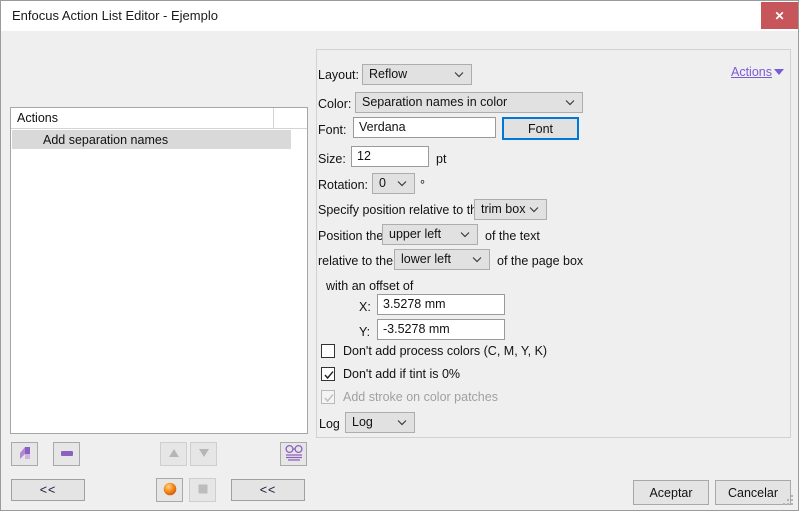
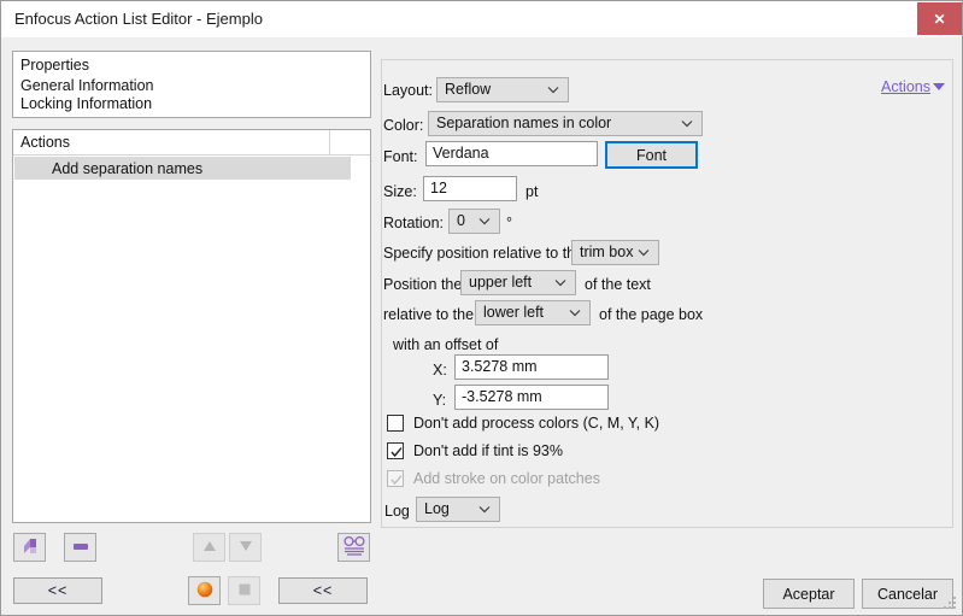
  Enfocus Action List Editor - Ejemplo
  ✕
+ Properties
+ General Information
+ Locking Information
  Actions
  Add separation names
  Actions
  Layout:
  Reflow
  Color:
  Separation names in color
  Font:
  Verdana
  Font
  Size:
  12
  pt
  Rotation:
  0
  °
  Specify position relative to t
  trim box
  Position the
  upper left
  of the text
  relative to the
  lower left
  of the page box
  with an offset of
  X:
  3.5278 mm
  Y:
  -3.5278 mm
  Don't add process colors (C, M, Y, K)
- Don't add if tint is 0%
+ Don't add if tint is 93%
  Add stroke on color patches
  Log
  Log
  <<
  <<
  Aceptar
  Cancelar
